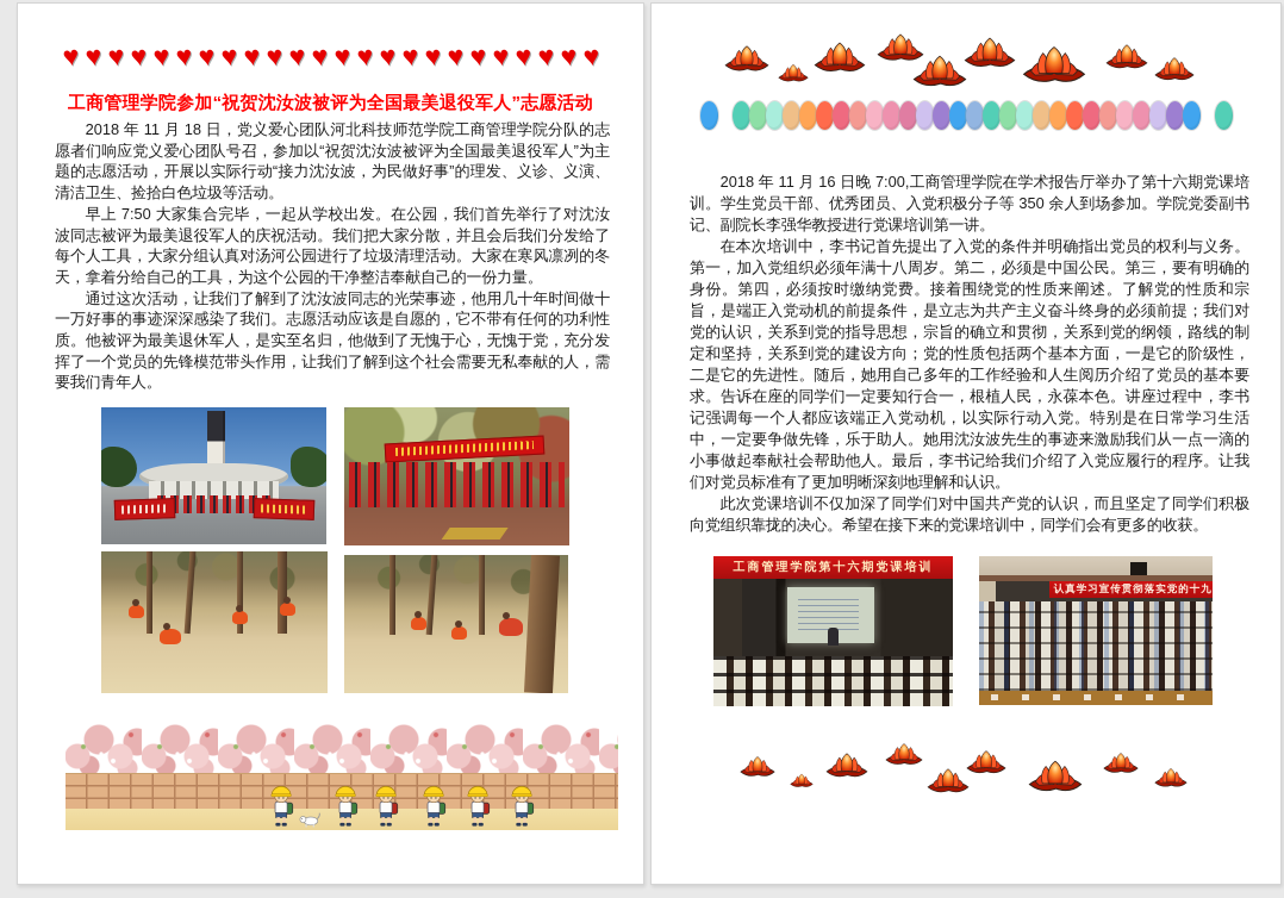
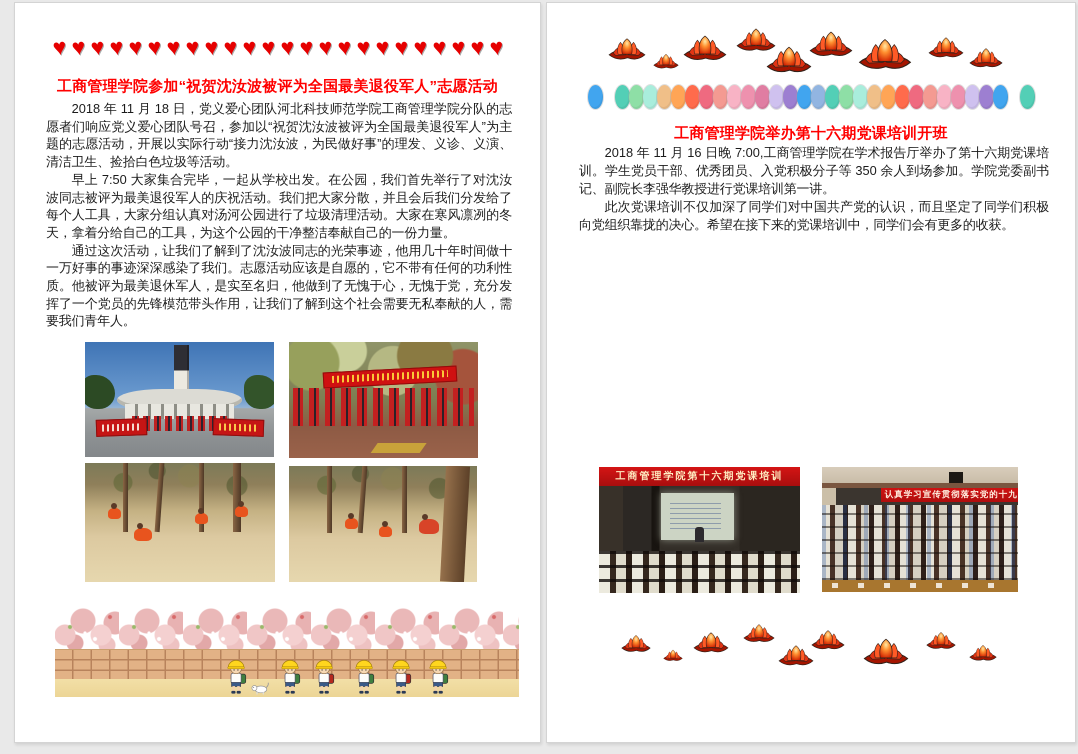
  工商管理学院参加“祝贺沈汝波被评为全国最美退役军人”志愿活动
  2018 年 11 月 18 日，党义爱心团队河北科技师范学院工商管理学院分队的志愿者们响应党义爱心团队号召，参加以“祝贺沈汝波被评为全国最美退役军人”为主题的志愿活动，开展以实际行动“接力沈汝波，为民做好事”的理发、义诊、义演、清洁卫生、捡拾白色垃圾等活动。
  早上 7:50 大家集合完毕，一起从学校出发。在公园，我们首先举行了对沈汝波同志被评为最美退役军人的庆祝活动。我们把大家分散，并且会后我们分发给了每个人工具，大家分组认真对汤河公园进行了垃圾清理活动。大家在寒风凛冽的冬天，拿着分给自己的工具，为这个公园的干净整洁奉献自己的一份力量。
  通过这次活动，让我们了解到了沈汝波同志的光荣事迹，他用几十年时间做十一万好事的事迹深深感染了我们。志愿活动应该是自愿的，它不带有任何的功利性质。他被评为最美退休军人，是实至名归，他做到了无愧于心，无愧于党，充分发挥了一个党员的先锋模范带头作用，让我们了解到这个社会需要无私奉献的人，需要我们青年人。
+ 工商管理学院举办第十六期党课培训开班
  2018 年 11 月 16 日晚 7:00,工商管理学院在学术报告厅举办了第十六期党课培训。学生党员干部、优秀团员、入党积极分子等 350 余人到场参加。学院党委副书记、副院长李强华教授进行党课培训第一讲。
- 在本次培训中，李书记首先提出了入党的条件并明确指出党员的权利与义务。第一，加入党组织必须年满十八周岁。第二，必须是中国公民。第三，要有明确的身份。第四，必须按时缴纳党费。接着围绕党的性质来阐述。了解党的性质和宗旨，是端正入党动机的前提条件，是立志为共产主义奋斗终身的必须前提；我们对党的认识，关系到党的指导思想，宗旨的确立和贯彻，关系到党的纲领，路线的制定和坚持，关系到党的建设方向；党的性质包括两个基本方面，一是它的阶级性，二是它的先进性。随后，她用自己多年的工作经验和人生阅历介绍了党员的基本要求。告诉在座的同学们一定要知行合一，根植人民，永葆本色。讲座过程中，李书记强调每一个人都应该端正入党动机，以实际行动入党。特别是在日常学习生活中，一定要争做先锋，乐于助人。她用沈汝波先生的事迹来激励我们从一点一滴的小事做起奉献社会帮助他人。最后，李书记给我们介绍了入党应履行的程序。让我们对党员标准有了更加明晰深刻地理解和认识。
  此次党课培训不仅加深了同学们对中国共产党的认识，而且坚定了同学们积极向党组织靠拢的决心。希望在接下来的党课培训中，同学们会有更多的收获。
  工商管理学院第十六期党课培训
  认真学习宣传贯彻落实党的十九
